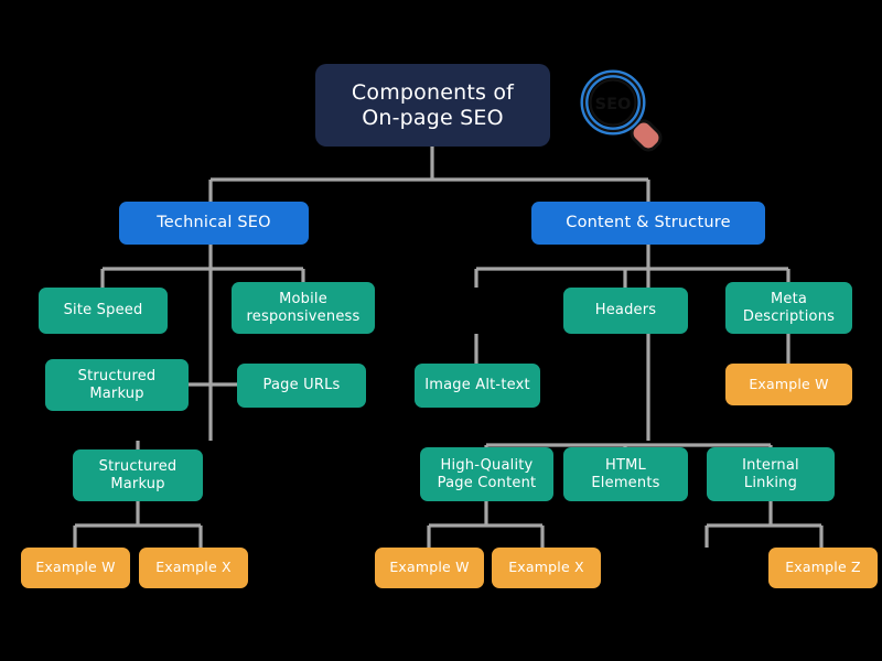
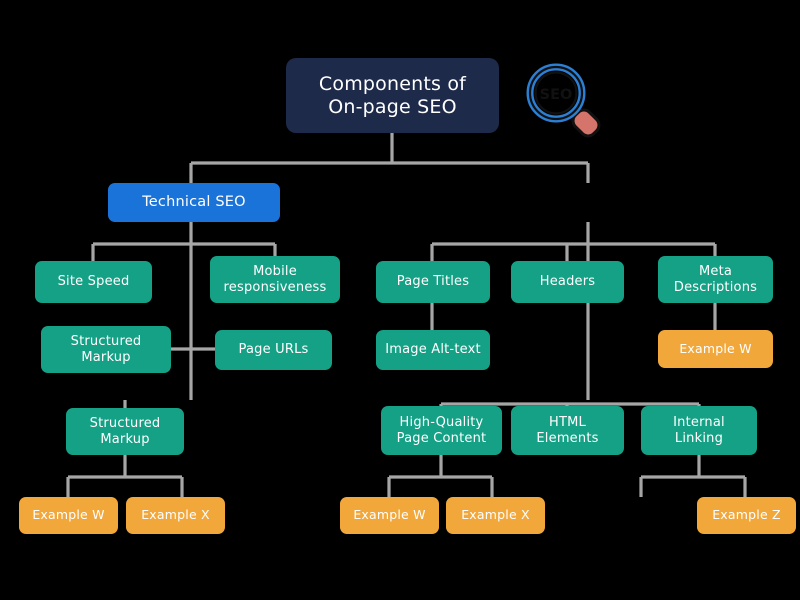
  Components of
  On-page SEO
  Technical SEO
- Content & Structure
  Site Speed
  Mobile
  responsiveness
  Structured
  Markup
  Page URLs
+ Page Titles
  Headers
  Meta
  Descriptions
  Image Alt-text
  Example W
  Structured
  Markup
  High-Quality
  Page Content
  HTML
  Elements
  Internal
  Linking
  Example W
  Example X
  Example W
  Example X
  Example Z
